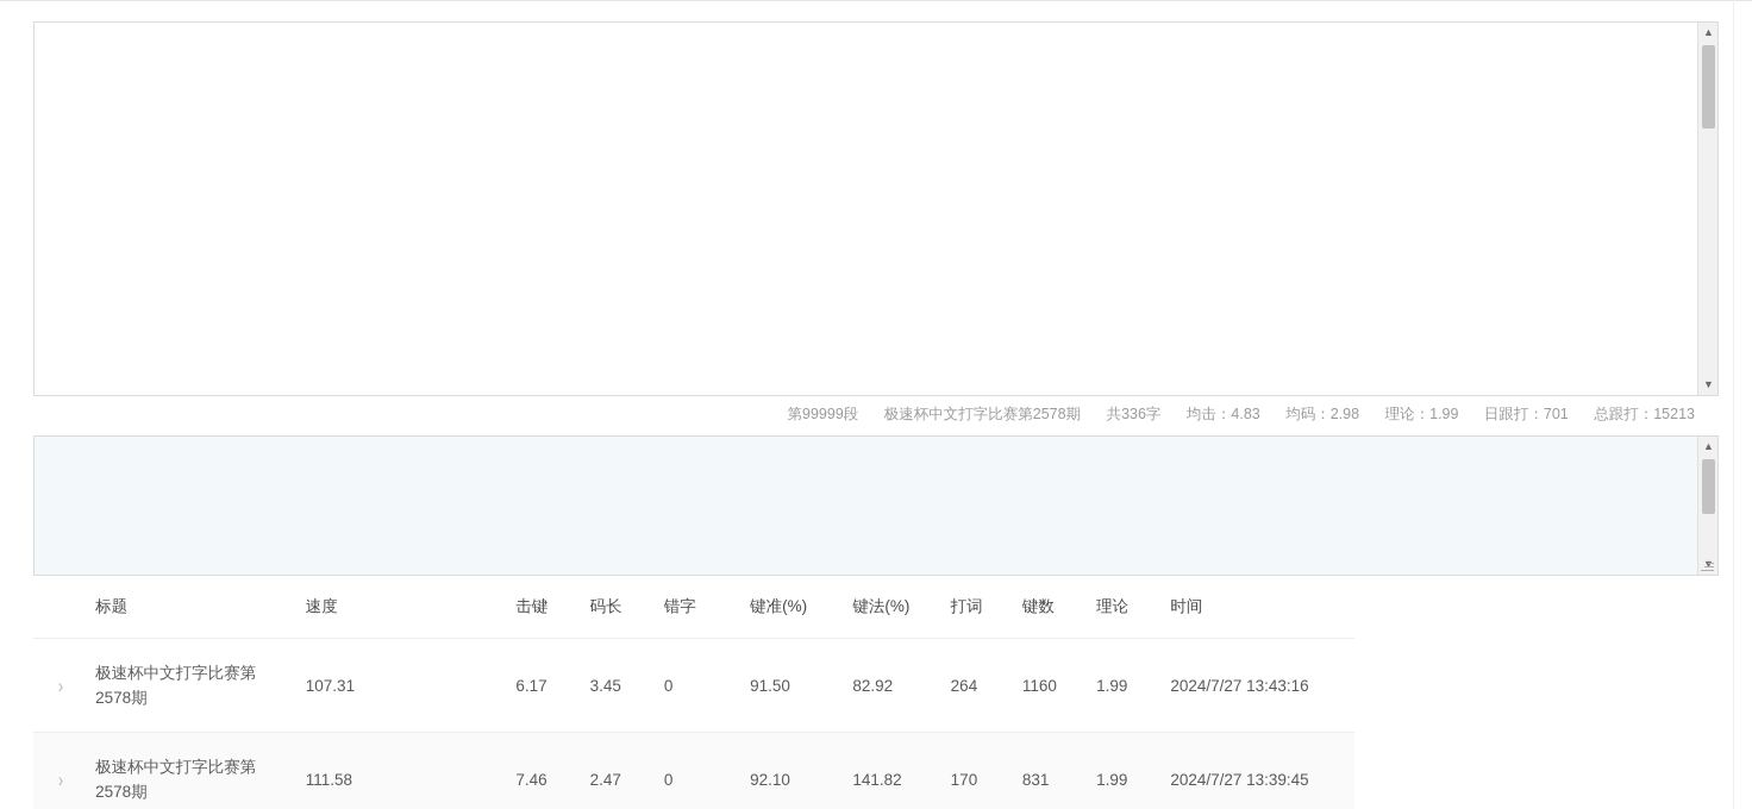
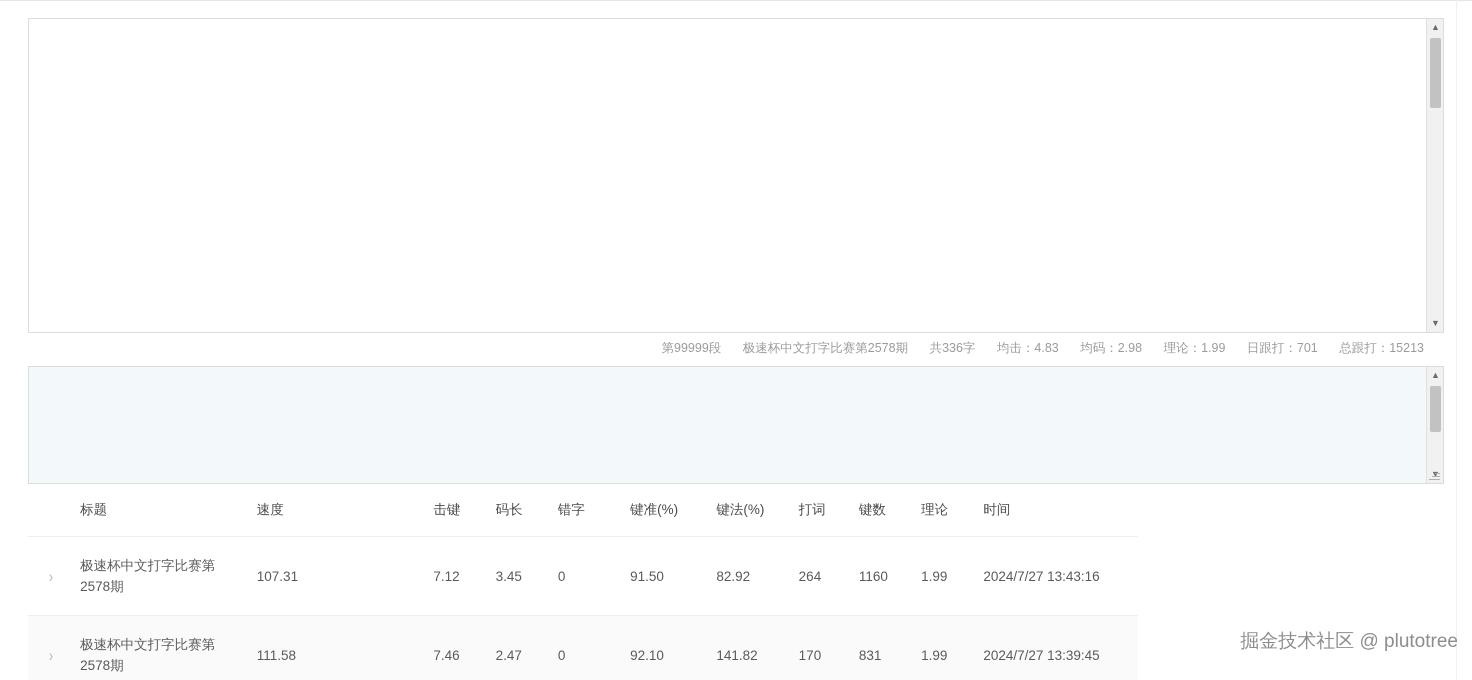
  ▲
  ▼
  第99999段 极速杯中文打字比赛第2578期 共336字 均击：4.83 均码：2.98 理论：1.99 日跟打：701 总跟打：15213
  ▲
  ▼
  	标题	速度	击键	码长	错字	键准(%)	键法(%)	打词	键数	理论	时间
- ›	极速杯中文打字比赛第2578期	107.31	6.17	3.45	0	91.50	82.92	264	1160	1.99	2024/7/27 13:43:16
+ ›	极速杯中文打字比赛第2578期	107.31	7.12	3.45	0	91.50	82.92	264	1160	1.99	2024/7/27 13:43:16
  ›	极速杯中文打字比赛第2578期	111.58	7.46	2.47	0	92.10	141.82	170	831	1.99	2024/7/27 13:39:45
+ 掘金技术社区 @ plutotree
